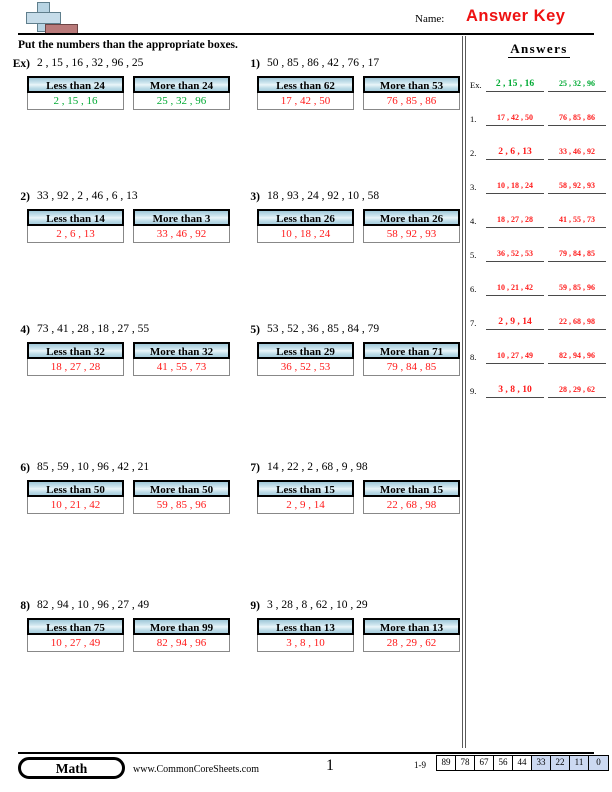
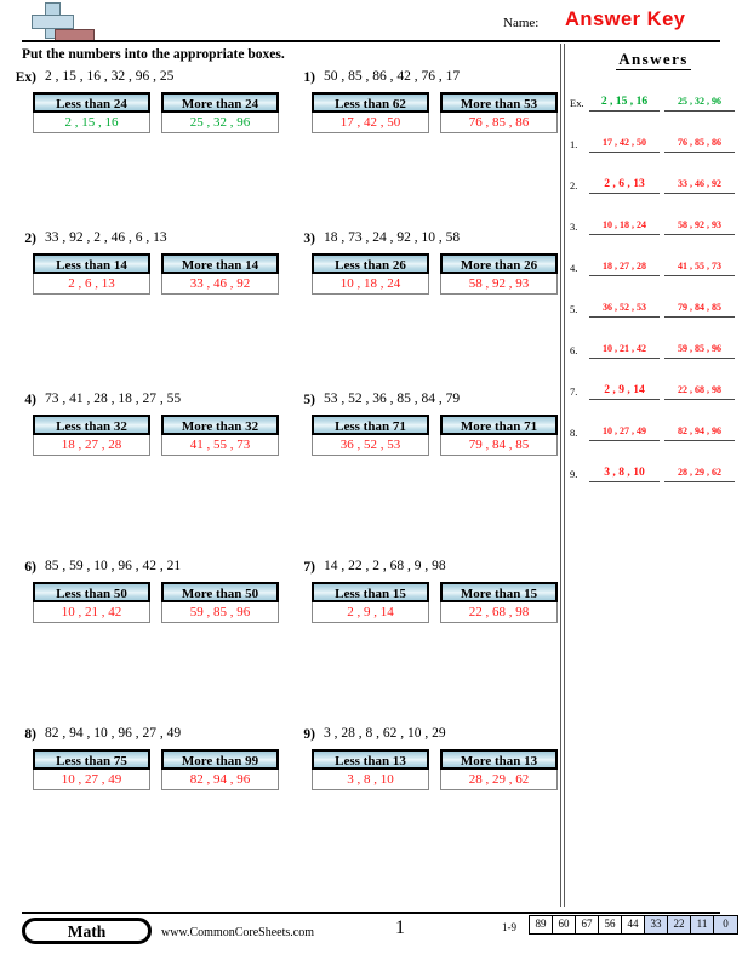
  Name:
  Answer Key
- Put the numbers than the appropriate boxes.
+ Put the numbers into the appropriate boxes.
  Ex)
  2 , 15 , 16 , 32 , 96 , 25
  Less than 24
  2 , 15 , 16
  More than 24
  25 , 32 , 96
  1)
  50 , 85 , 86 , 42 , 76 , 17
  Less than 62
  17 , 42 , 50
  More than 53
  76 , 85 , 86
  2)
  33 , 92 , 2 , 46 , 6 , 13
  Less than 14
  2 , 6 , 13
- More than 3
+ More than 14
  33 , 46 , 92
  3)
- 18 , 93 , 24 , 92 , 10 , 58
+ 18 , 73 , 24 , 92 , 10 , 58
  Less than 26
  10 , 18 , 24
  More than 26
  58 , 92 , 93
  4)
  73 , 41 , 28 , 18 , 27 , 55
  Less than 32
  18 , 27 , 28
  More than 32
  41 , 55 , 73
  5)
  53 , 52 , 36 , 85 , 84 , 79
- Less than 29
+ Less than 71
  36 , 52 , 53
  More than 71
  79 , 84 , 85
  6)
  85 , 59 , 10 , 96 , 42 , 21
  Less than 50
  10 , 21 , 42
  More than 50
  59 , 85 , 96
  7)
  14 , 22 , 2 , 68 , 9 , 98
  Less than 15
  2 , 9 , 14
  More than 15
  22 , 68 , 98
  8)
  82 , 94 , 10 , 96 , 27 , 49
  Less than 75
  10 , 27 , 49
  More than 99
  82 , 94 , 96
  9)
  3 , 28 , 8 , 62 , 10 , 29
  Less than 13
  3 , 8 , 10
  More than 13
  28 , 29 , 62
  Answers
  Ex.
  2 , 15 , 16
  25 , 32 , 96
  1.
  17 , 42 , 50
  76 , 85 , 86
  2.
  2 , 6 , 13
  33 , 46 , 92
  3.
  10 , 18 , 24
  58 , 92 , 93
  4.
  18 , 27 , 28
  41 , 55 , 73
  5.
  36 , 52 , 53
  79 , 84 , 85
  6.
  10 , 21 , 42
  59 , 85 , 96
  7.
  2 , 9 , 14
  22 , 68 , 98
  8.
  10 , 27 , 49
  82 , 94 , 96
  9.
  3 , 8 , 10
  28 , 29 , 62
  Math
  www.CommonCoreSheets.com
  1
  1-9
  89
- 78
+ 60
  67
  56
  44
  33
  22
  11
  0
